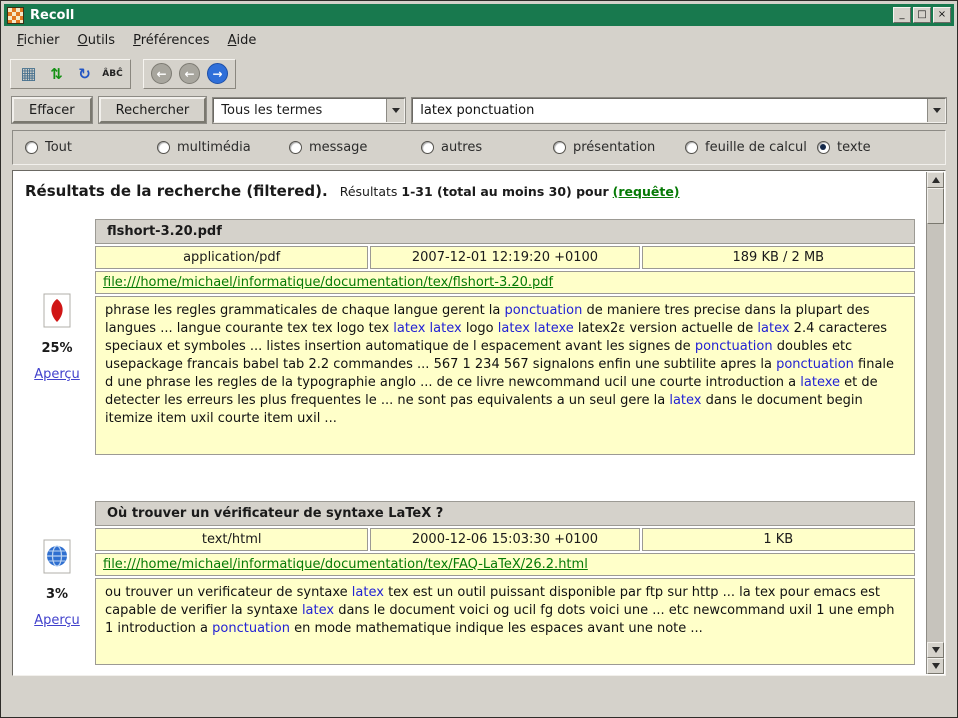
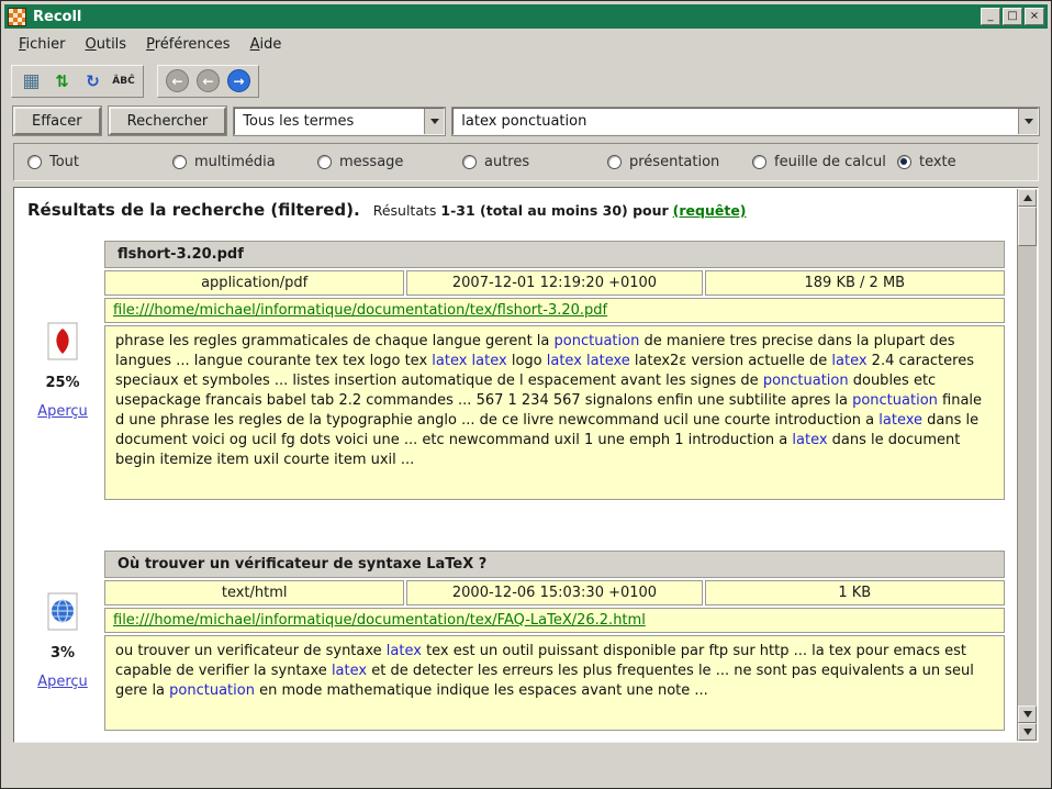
  Recoll
  _
  □
  ×
  Fichier
  Outils
  Préférences
  Aide
  ▦
  ⇅
  ↻
  ÂBĈ
  ←
  ←
  →
  Effacer
  Rechercher
  Tous les termes
  latex ponctuation
  Tout
  multimédia
  message
  autres
  présentation
  feuille de calcul
  texte
  Résultats de la recherche (filtered). Résultats 1-31 (total au moins 30) pour (requête)
  25%
  Aperçu
  flshort-3.20.pdf
  application/pdf	2007-12-01 12:19:20 +0100	189 KB / 2 MB
  file:///home/michael/informatique/documentation/tex/flshort-3.20.pdf
- phrase les regles grammaticales de chaque langue gerent la ponctuation de maniere tres precise dans la plupart des langues ... langue courante tex tex logo tex latex latex logo latex latexe latex2ε version actuelle de latex 2.4 caracteres speciaux et symboles ... listes insertion automatique de l espacement avant les signes de ponctuation doubles etc usepackage francais babel tab 2.2 commandes ... 567 1 234 567 signalons enfin une subtilite apres la ponctuation finale d une phrase les regles de la typographie anglo ... de ce livre newcommand ucil une courte introduction a latexe et de detecter les erreurs les plus frequentes le ... ne sont pas equivalents a un seul gere la latex dans le document begin itemize item uxil courte item uxil ...
+ phrase les regles grammaticales de chaque langue gerent la ponctuation de maniere tres precise dans la plupart des langues ... langue courante tex tex logo tex latex latex logo latex latexe latex2ε version actuelle de latex 2.4 caracteres speciaux et symboles ... listes insertion automatique de l espacement avant les signes de ponctuation doubles etc usepackage francais babel tab 2.2 commandes ... 567 1 234 567 signalons enfin une subtilite apres la ponctuation finale d une phrase les regles de la typographie anglo ... de ce livre newcommand ucil une courte introduction a latexe dans le document voici og ucil fg dots voici une ... etc newcommand uxil 1 une emph 1 introduction a latex dans le document begin itemize item uxil courte item uxil ...
  3%
  Aperçu
  Où trouver un vérificateur de syntaxe LaTeX ?
  text/html	2000-12-06 15:03:30 +0100	1 KB
  file:///home/michael/informatique/documentation/tex/FAQ-LaTeX/26.2.html
- ou trouver un verificateur de syntaxe latex tex est un outil puissant disponible par ftp sur http ... la tex pour emacs est capable de verifier la syntaxe latex dans le document voici og ucil fg dots voici une ... etc newcommand uxil 1 une emph 1 introduction a ponctuation en mode mathematique indique les espaces avant une note ...
+ ou trouver un verificateur de syntaxe latex tex est un outil puissant disponible par ftp sur http ... la tex pour emacs est capable de verifier la syntaxe latex et de detecter les erreurs les plus frequentes le ... ne sont pas equivalents a un seul gere la ponctuation en mode mathematique indique les espaces avant une note ...
